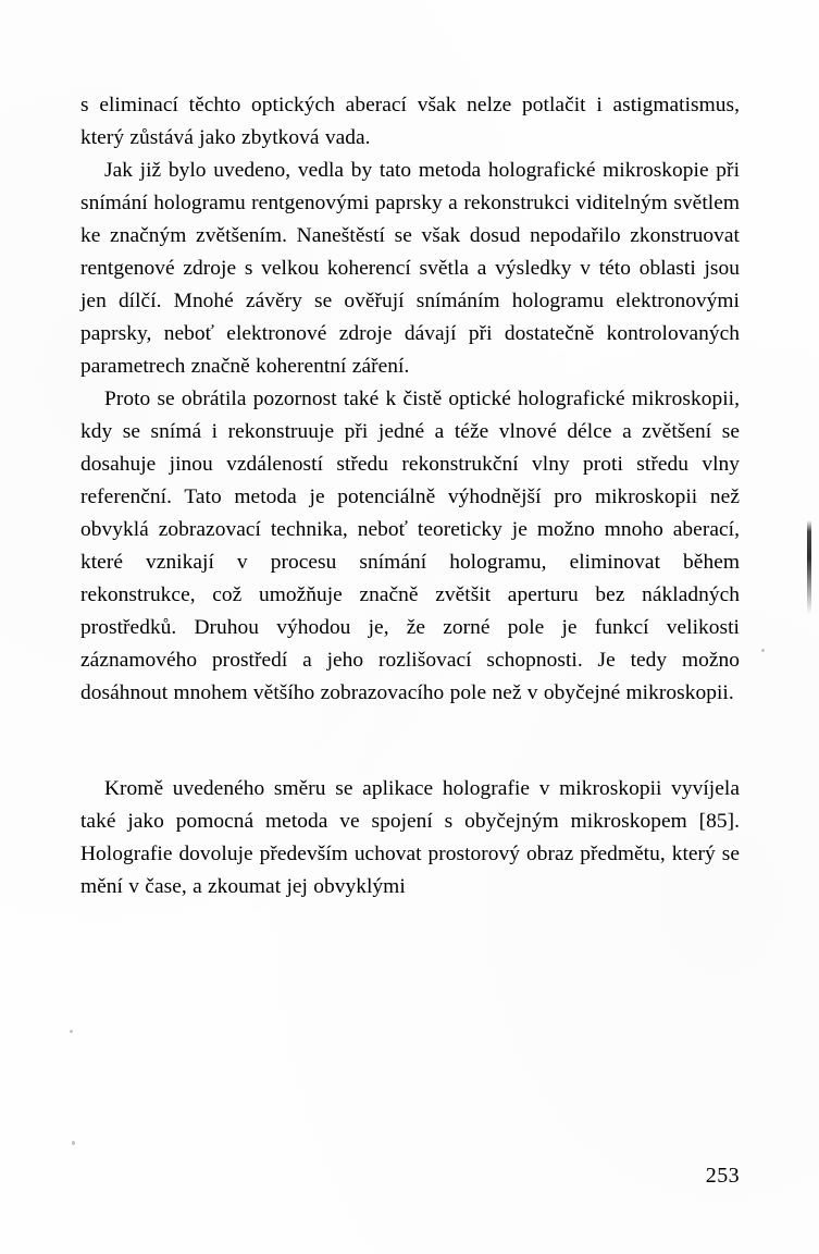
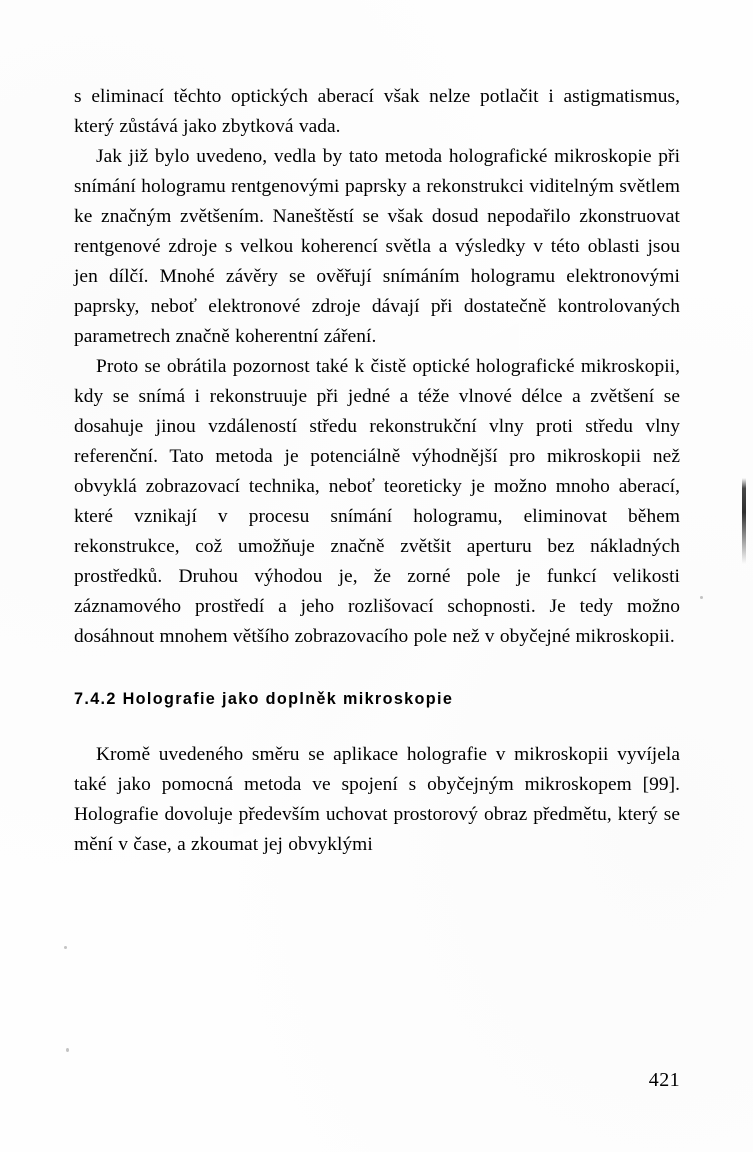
  s eliminací těchto optických aberací však nelze potlačit i astigmatismus, který zůstává jako zbytková vada.
  Jak již bylo uvedeno, vedla by tato metoda holografické mikroskopie při snímání hologramu rentgenovými paprsky a rekonstrukci viditelným světlem ke značným zvětšením. Naneštěstí se však dosud nepodařilo zkonstruovat rentgenové zdroje s velkou koherencí světla a výsledky v této oblasti jsou jen dílčí. Mnohé závěry se ověřují snímáním hologramu elektronovými paprsky, neboť elektronové zdroje dávají při dostatečně kontrolovaných parametrech značně koherentní záření.
  Proto se obrátila pozornost také k čistě optické holografické mikroskopii, kdy se snímá i rekonstruuje při jedné a téže vlnové délce a zvětšení se dosahuje jinou vzdáleností středu rekonstrukční vlny proti středu vlny referenční. Tato metoda je potenciálně výhodnější pro mikroskopii než obvyklá zobrazovací technika, neboť teoreticky je možno mnoho aberací, které vznikají v procesu snímání hologramu, eliminovat během rekonstrukce, což umožňuje značně zvětšit aperturu bez nákladných prostředků. Druhou výhodou je, že zorné pole je funkcí velikosti záznamového prostředí a jeho rozlišovací schopnosti. Je tedy možno dosáhnout mnohem většího zobrazovacího pole než v obyčejné mikroskopii.
+ 7.4.2 Holografie jako doplněk mikroskopie
- Kromě uvedeného směru se aplikace holografie v mikroskopii vyvíjela také jako pomocná metoda ve spojení s obyčejným mikroskopem [85]. Holografie dovoluje především uchovat prostorový obraz předmětu, který se mění v čase, a zkoumat jej obvyklými
+ Kromě uvedeného směru se aplikace holografie v mikroskopii vyvíjela také jako pomocná metoda ve spojení s obyčejným mikroskopem [99]. Holografie dovoluje především uchovat prostorový obraz předmětu, který se mění v čase, a zkoumat jej obvyklými
- 253
+ 421
